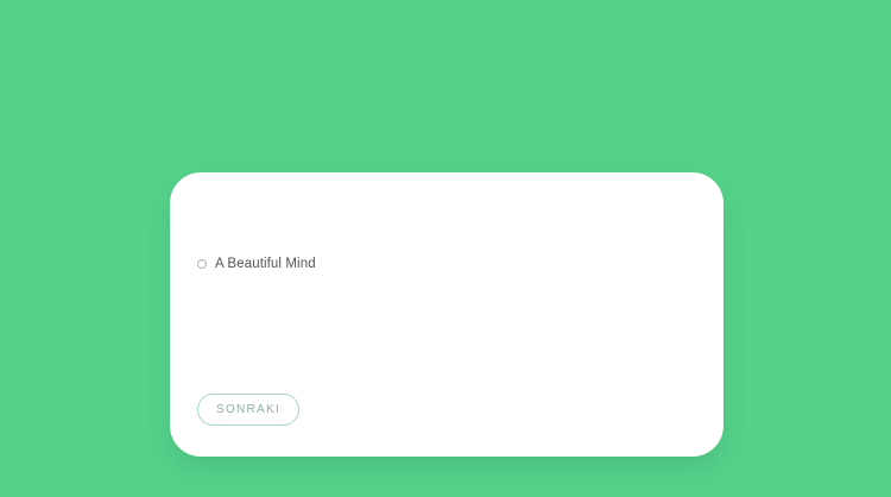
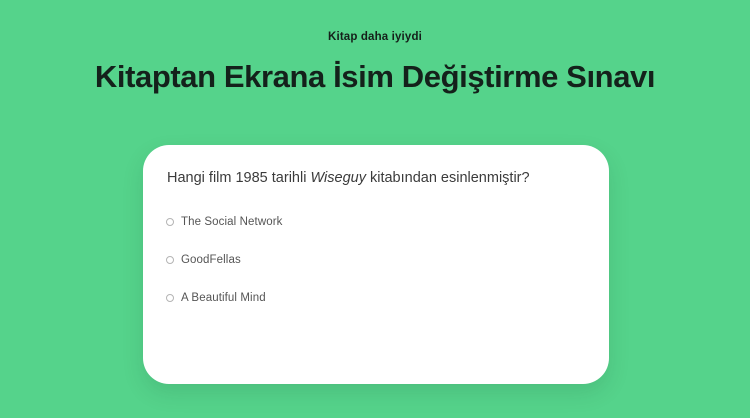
+ Kitap daha iyiydi
+ Kitaptan Ekrana İsim Değiştirme Sınavı
+ Hangi film 1985 tarihli Wiseguy kitabından esinlenmiştir?
+ The Social Network
+ GoodFellas
  A Beautiful Mind
- SONRAKI
